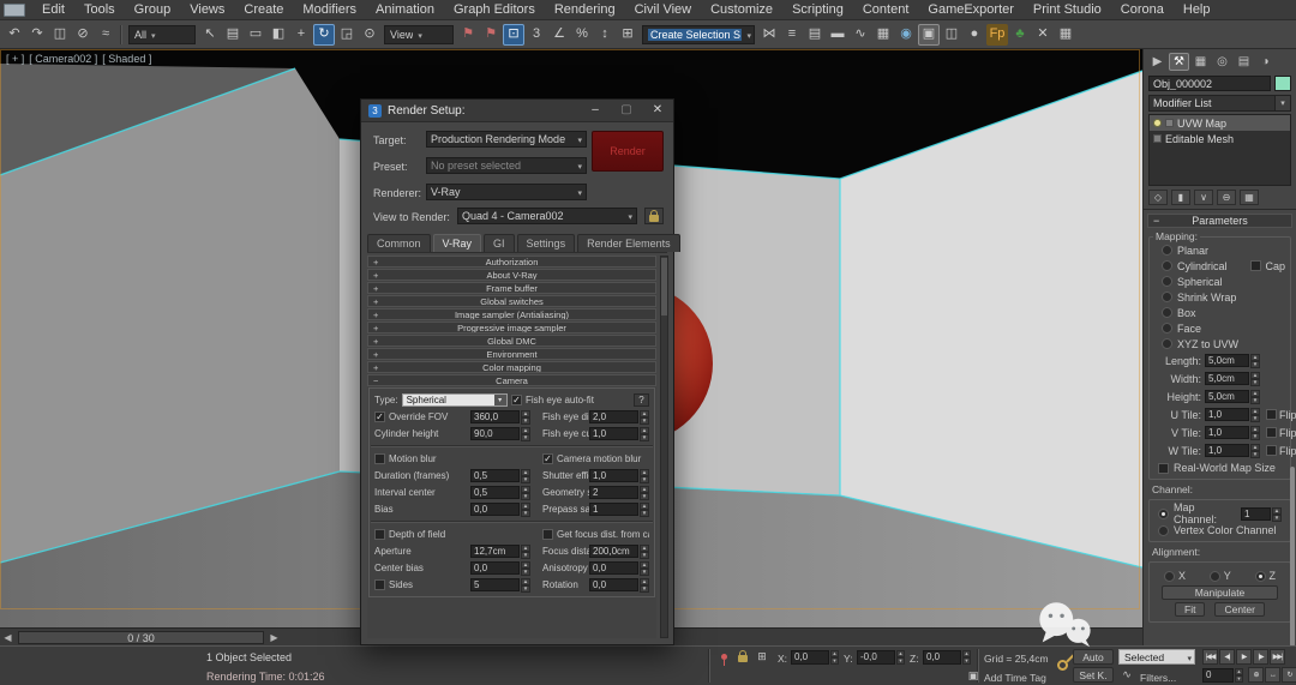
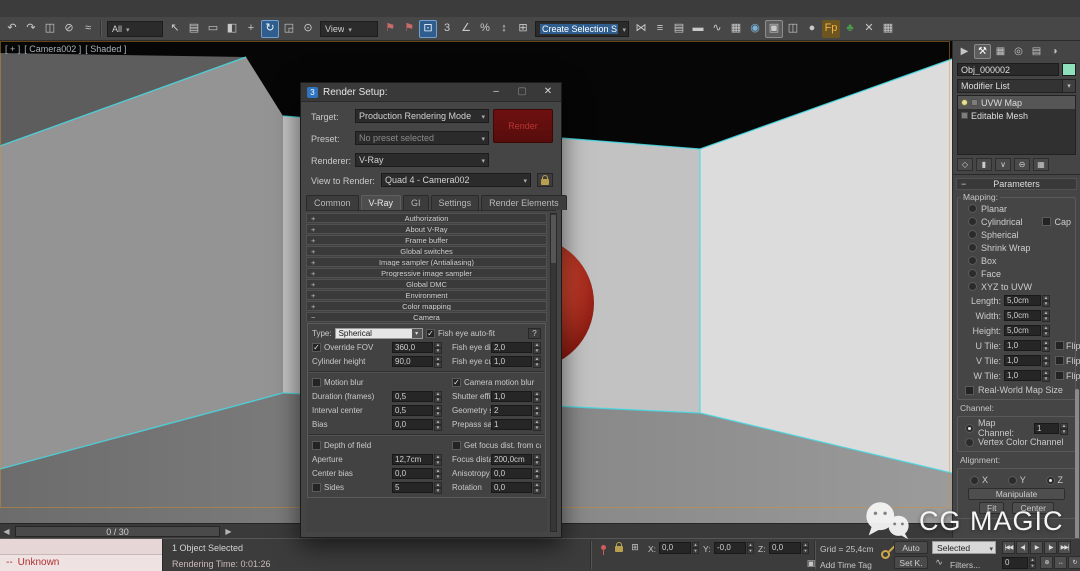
- Edit
- Tools
- Group
- Views
- Create
- Modifiers
- Animation
- Graph Editors
- Rendering
- Civil View
- Customize
- Scripting
- Content
- GameExporter
- Print Studio
- Corona
- Help
  ↶
  ↷
  ◫
  ⊘
  ≈
  All
  ↖
  ▤
  ▭
  ◧
  +
  ↻
  ◲
  ⊙
  View
  ⚑
  ⚑
  ⊡
  3
  ∠
  %
  ↕
  ⊞
  Create Selection S
  ⋈
  ≡
  ▤
  ▬
  ∿
  ▦
  ◉
  ▣
  ◫
  ●
  Fp
  ♣
  ✕
  ▦
  [ + ]
  [ Camera002 ]
  [ Shaded ]
  ◀
  0 / 30
  ▶
  ▶
  ⚒
  ▦
  ◎
  ▤
  ◑
  Obj_000002
  Modifier List
  UVW Map
  Editable Mesh
  ◇
  ▮
  ∨
  ⊖
  ▦
  Parameters
  Mapping:
  Planar
  Cylindrical
  Cap
  Spherical
  Shrink Wrap
  Box
  Face
  XYZ to UVW
  Length:
  5,0cm
  Width:
  5,0cm
  Height:
  5,0cm
  U Tile:
  1,0
  Flip
  V Tile:
  1,0
  Flip
  W Tile:
  1,0
  Flip
  Real-World Map Size
  Channel:
  Map Channel:
  1
  Vertex Color Channel
  Alignment:
  X
  Y
  Z
  Manipulate
  Fit
  Center
  3
  Render Setup:
  Target:
  Production Rendering Mode
  Preset:
  No preset selected
  Renderer:
  V-Ray
  Render
  View to Render:
  Quad 4 - Camera002
  Common
  V-Ray
  GI
  Settings
  Render Elements
  Authorization
  About V-Ray
  Frame buffer
  Global switches
  Image sampler (Antialiasing)
  Progressive image sampler
  Global DMC
  Environment
  Color mapping
  Camera
  Type:
  Spherical
  Fish eye auto-fit
  ?
  Override FOV
  360,0
  Fish eye di
  2,0
  Cylinder height
  90,0
  1,0
  Motion blur
  Camera motion blur
  Duration (frames)
  0,5
  1,0
  Interval center
  0,5
  2
  Bias
  0,0
  1
  Depth of field
  Get focus dist. from c
  Aperture
  12,7cm
  200,0cm
  Center bias
  0,0
  Anisotropy
  0,0
  Sides
  5
  Rotation
  0,0
+ --
+ Unknown
  1 Object Selected
  Rendering Time: 0:01:26
  ⊞
  X:
  0,0
  Y:
  -0,0
  Z:
  0,0
  Grid = 25,4cm
  ▣
  Add Time Tag
  Auto
  Set K.
  Selected
  ∿
  Filters...
  0
+ CG MAGIC
